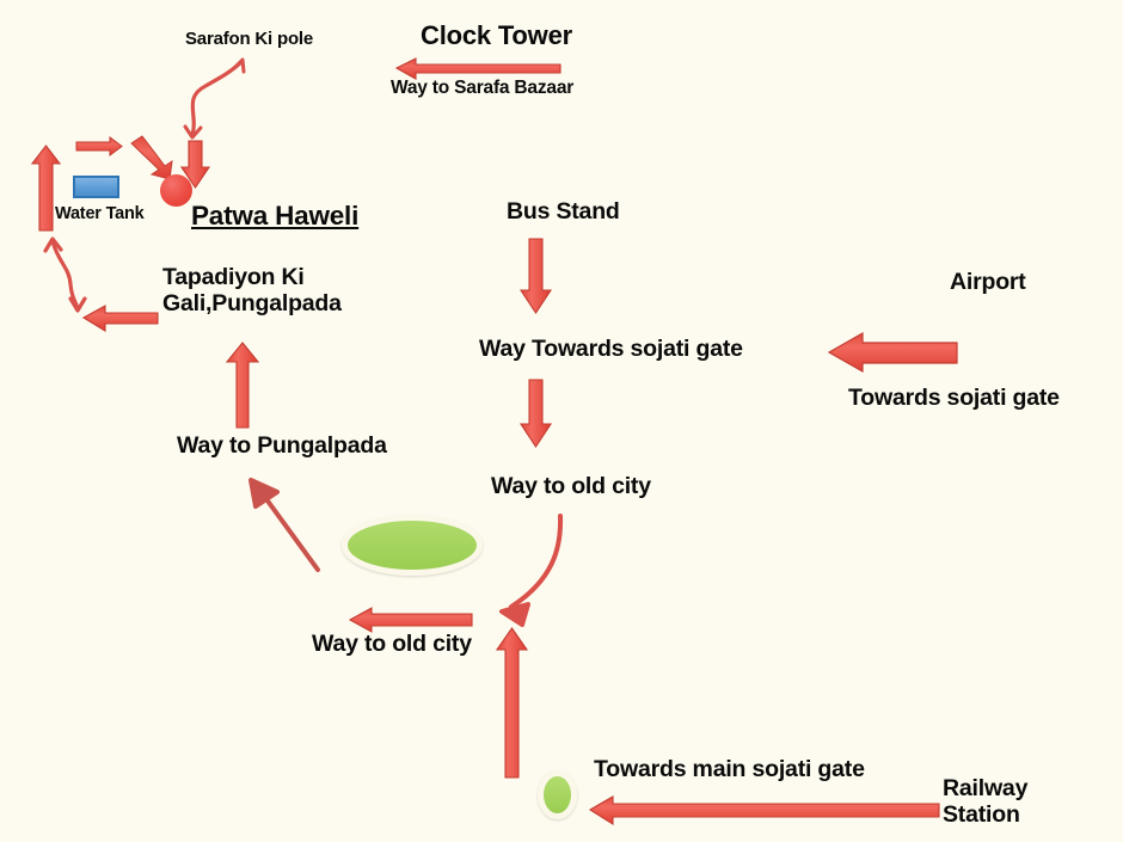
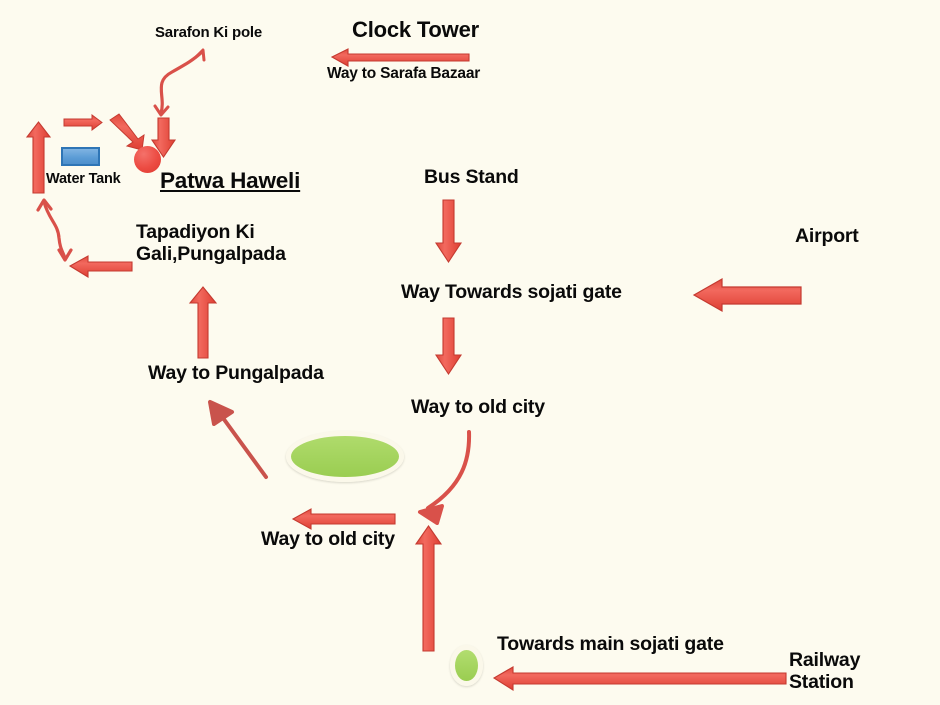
  Clock Tower
  Way to Sarafa Bazaar
  Sarafon Ki pole
  Patwa Haweli
  Water Tank
  Tapadiyon Ki
  Gali,Pungalpada
  Way to Pungalpada
  Bus Stand
  Way Towards sojati gate
  Way to old city
  Way to old city
  Airport
- Towards sojati gate
  Towards main sojati gate
  Railway
  Station
